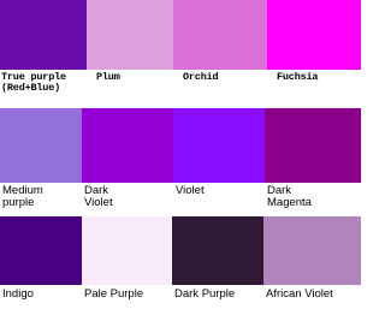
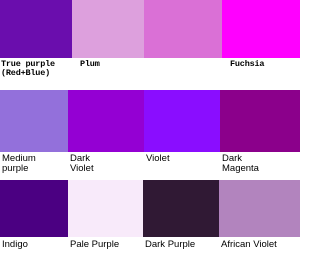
  True purple
  (Red+Blue)
  Plum
- Orchid
  Fuchsia
  Medium
  purple
  Dark
  Violet
  Violet
  Dark
  Magenta
  Indigo
  Pale Purple
  Dark Purple
  African Violet
